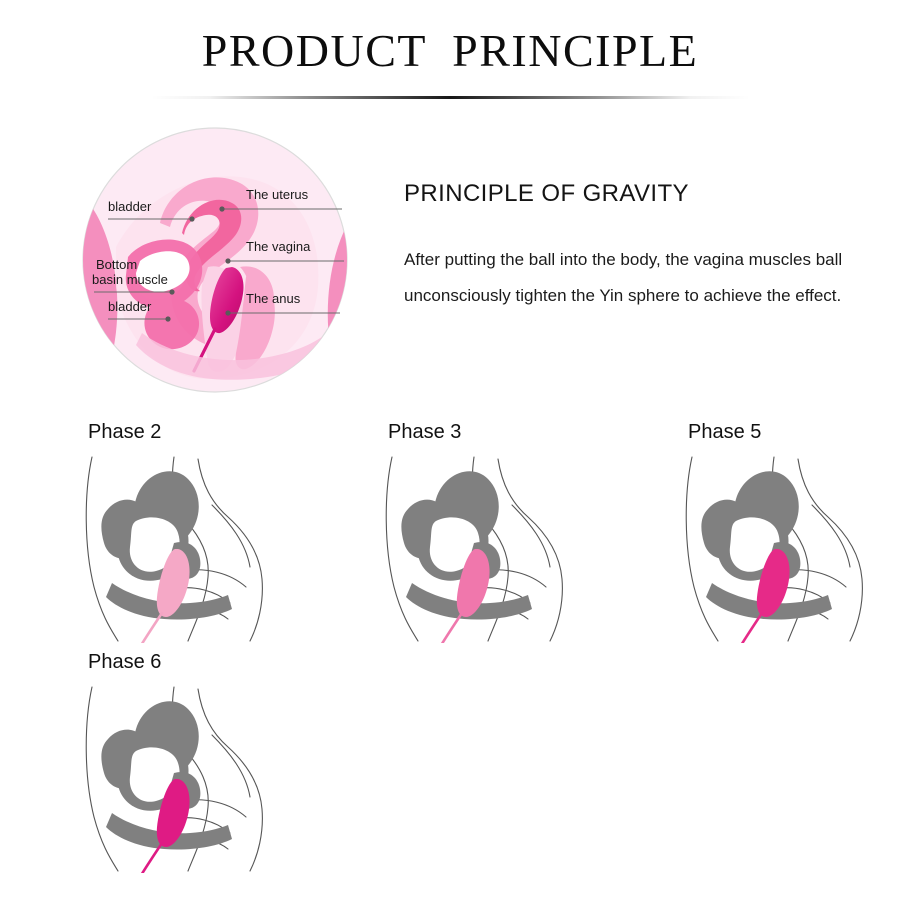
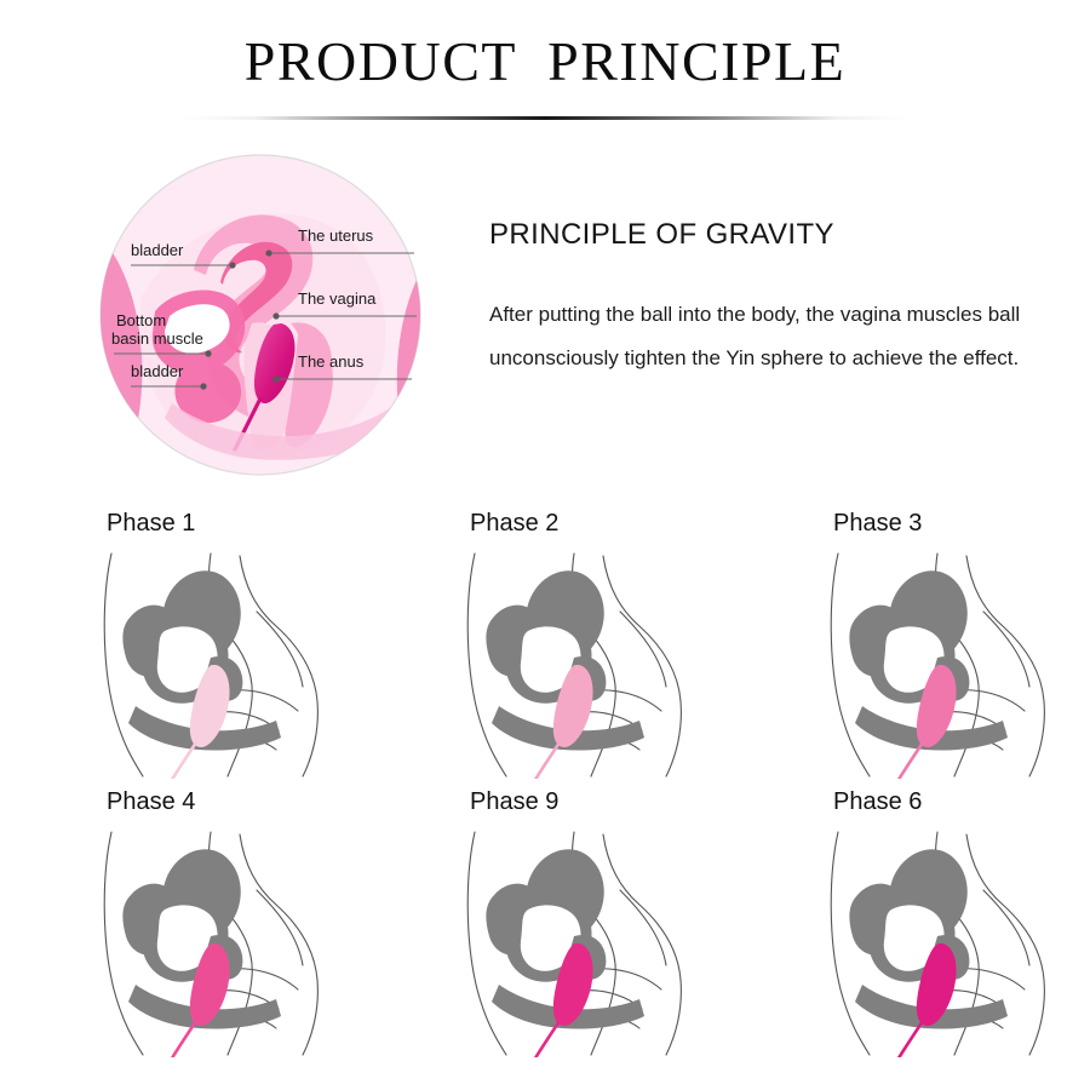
  PRODUCT PRINCIPLE
  bladder
  Bottom
  basin muscle
  bladder
  The uterus
  The vagina
  The anus
  PRINCIPLE OF GRAVITY
  After putting the ball into the body, the vagina muscles ball unconsciously tighten the Yin sphere to achieve the effect.
+ Phase 1
  Phase 2
  Phase 3
+ Phase 4
- Phase 5
+ Phase 9
  Phase 6
